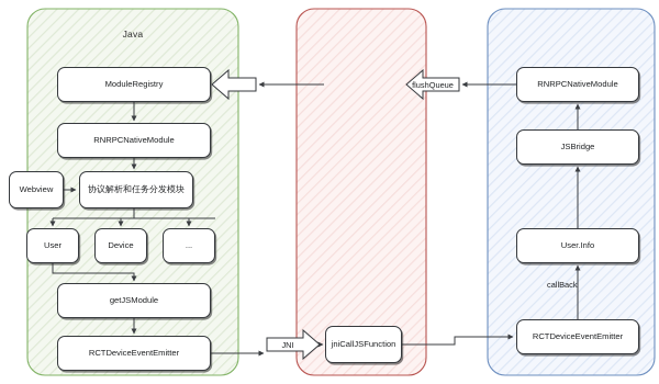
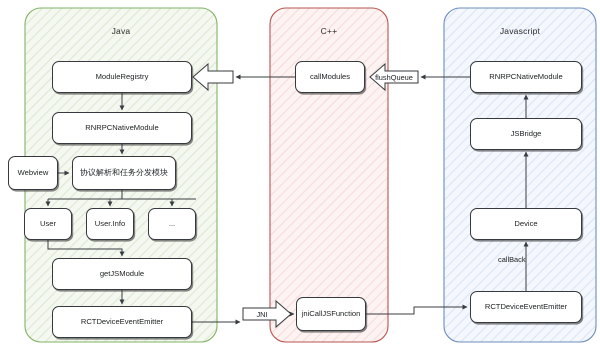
  Java
+ C++
+ Javascript
  ModuleRegistry
  RNRPCNativeModule
  Webview
  协议解析和任务分发模块
  User
- Device
+ User.Info
  ...
  getJSModule
  RCTDeviceEventEmitter
+ callModules
  jniCallJSFunction
  RNRPCNativeModule
  JSBridge
- User.Info
+ Device
  RCTDeviceEventEmitter
  flushQueue
  JNI
  callBack
